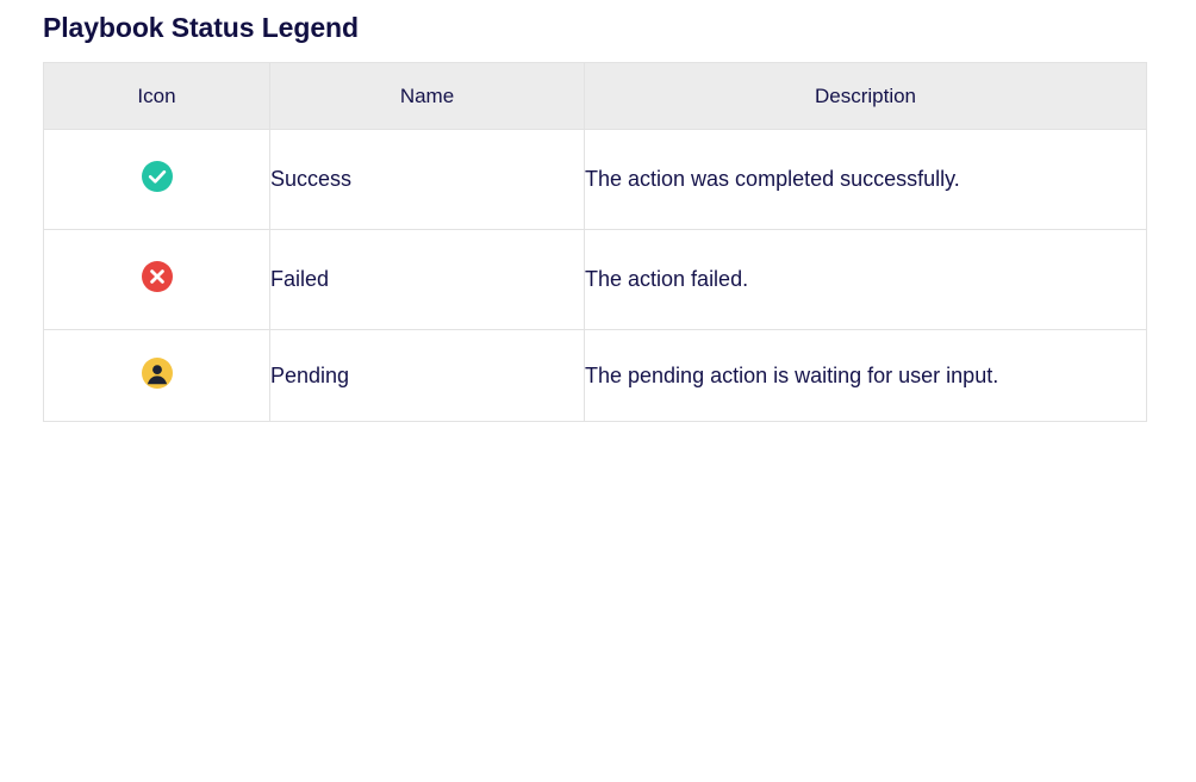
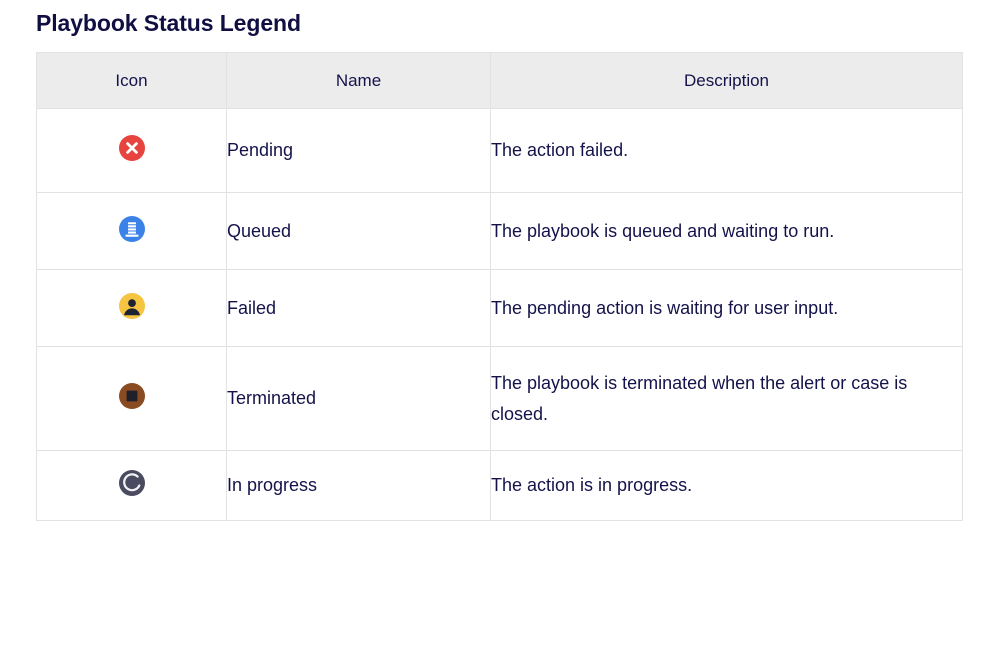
  Playbook Status Legend
  Icon	Name	Description
- 	Success	The action was completed successfully.
- 	Failed	The action failed.
+ 	Pending	The action failed.
+ 	Queued	The playbook is queued and waiting to run.
- 	Pending	The pending action is waiting for user input.
+ 	Failed	The pending action is waiting for user input.
+ 	Terminated	The playbook is terminated when the alert or case is closed.
+ 	In progress	The action is in progress.
